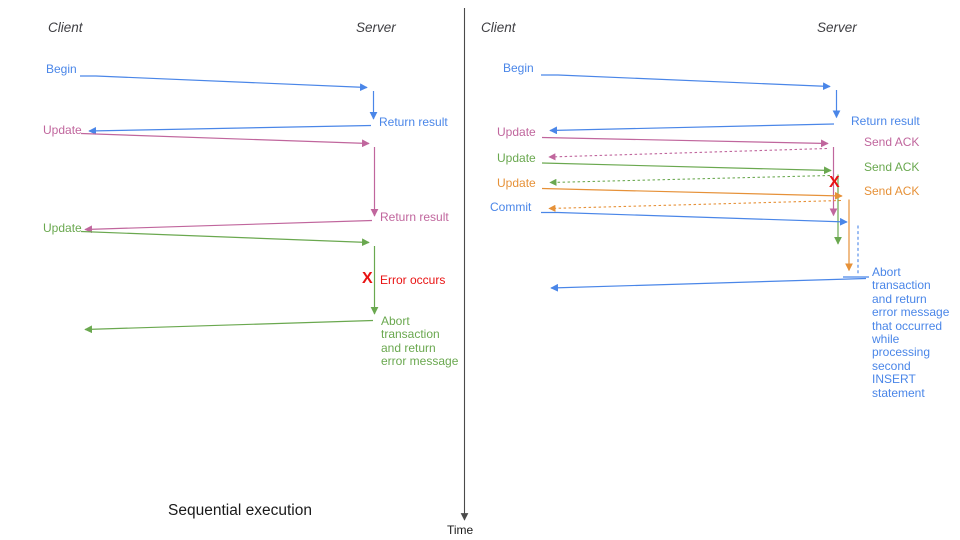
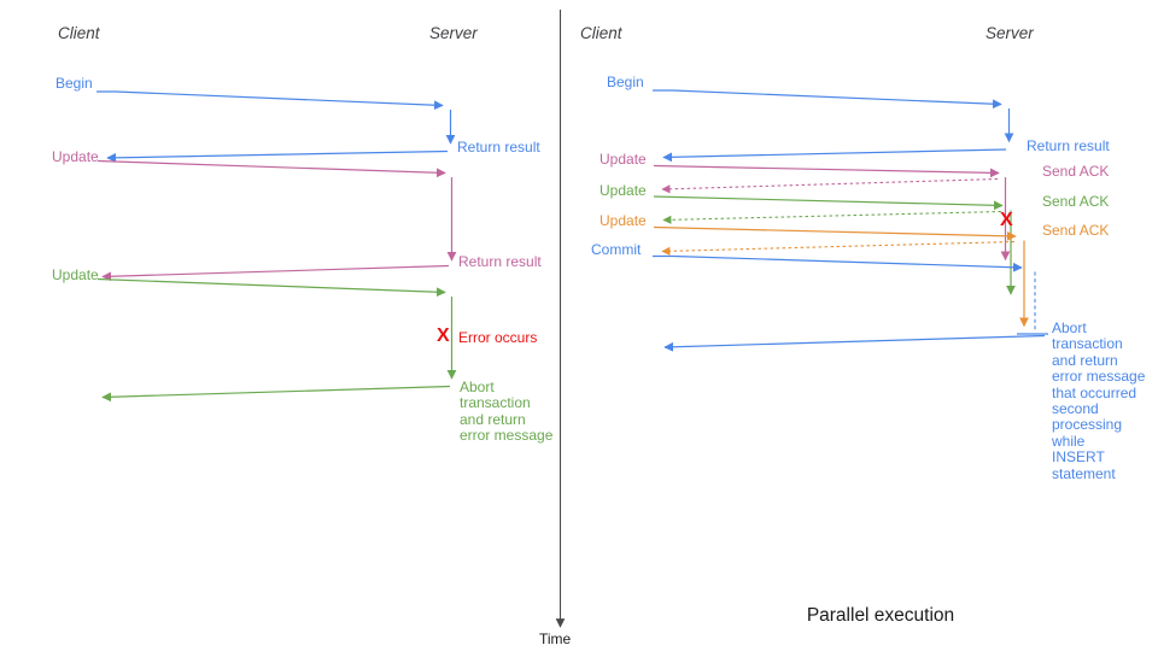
  Client
  Server
  Begin
  Return result
  Update
  Return result
  Update
  X
  Error occurs
  Abort
  transaction
  and return
  error message
- Sequential execution
  Client
  Server
  Begin
  Return result
  Update
  Send ACK
  Update
  Send ACK
  Update
  Send ACK
  Commit
  X
  Abort
  transaction
  and return
  error message
  that occurred
- while
+ second
  processing
- second
+ while
  INSERT
  statement
+ Parallel execution
  Time
